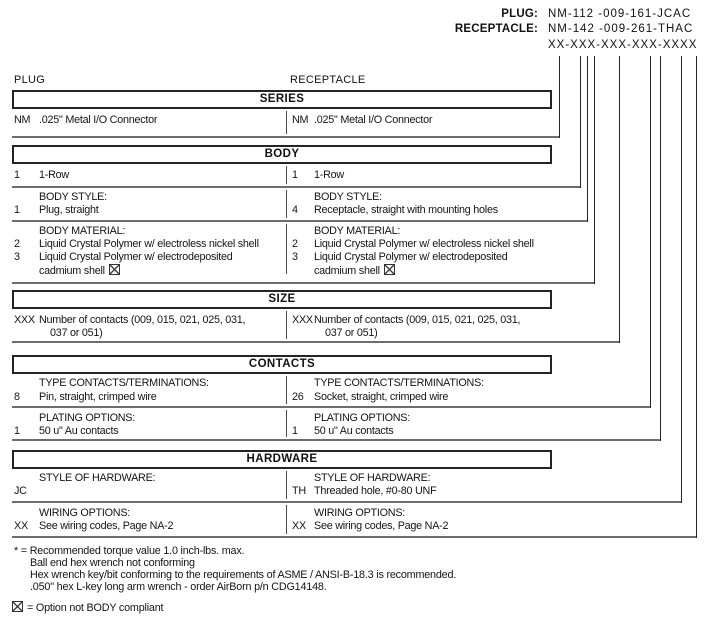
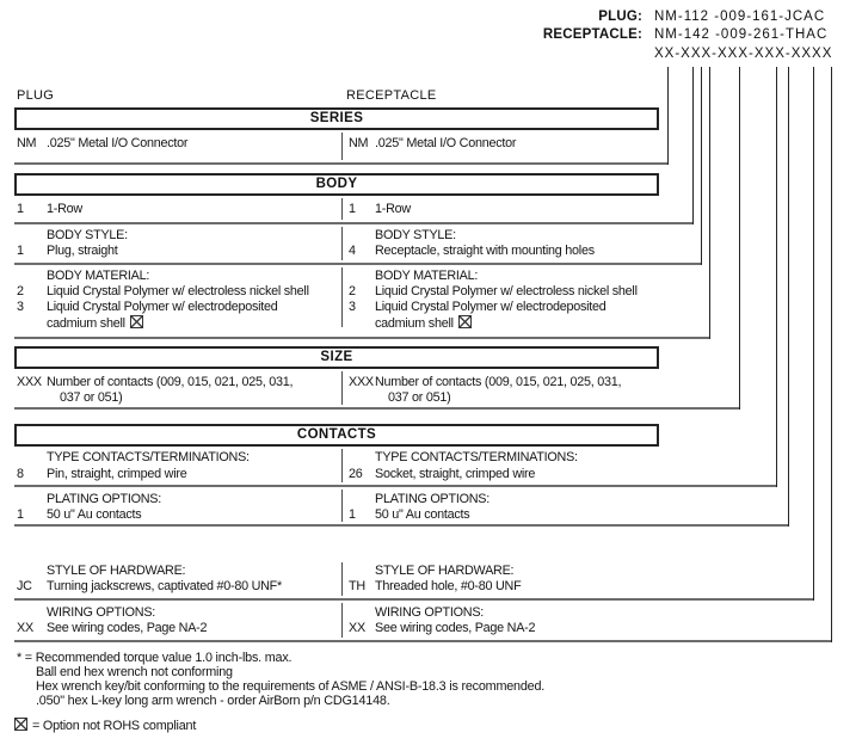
  PLUG:
  NM-112 -009-161-JCAC
  RECEPTACLE:
  NM-142 -009-261-THAC
  XX-XXX-XXX-XXX-XXXX
  PLUG
  RECEPTACLE
  SERIES
  BODY
  SIZE
  CONTACTS
- HARDWARE
  NM
  .025" Metal I/O Connector
  NM
  .025" Metal I/O Connector
  1
  1-Row
  1
  1-Row
  BODY STYLE:
  BODY STYLE:
  1
  Plug, straight
  4
  Receptacle, straight with mounting holes
  BODY MATERIAL:
  BODY MATERIAL:
  2
  Liquid Crystal Polymer w/ electroless nickel shell
  2
  Liquid Crystal Polymer w/ electroless nickel shell
  3
  Liquid Crystal Polymer w/ electrodeposited
  3
  Liquid Crystal Polymer w/ electrodeposited
  cadmium shell
  cadmium shell
  XXX
  Number of contacts (009, 015, 021, 025, 031,
  037 or 051)
  XXX
  Number of contacts (009, 015, 021, 025, 031,
  037 or 051)
  TYPE CONTACTS/TERMINATIONS:
  TYPE CONTACTS/TERMINATIONS:
  8
  Pin, straight, crimped wire
  26
  Socket, straight, crimped wire
  PLATING OPTIONS:
  PLATING OPTIONS:
  1
  50 u" Au contacts
  1
  50 u" Au contacts
  STYLE OF HARDWARE:
  STYLE OF HARDWARE:
  JC
+ Turning jackscrews, captivated #0-80 UNF*
  TH
  Threaded hole, #0-80 UNF
  WIRING OPTIONS:
  WIRING OPTIONS:
  XX
  See wiring codes, Page NA-2
  XX
  See wiring codes, Page NA-2
  * = Recommended torque value 1.0 inch-lbs. max.
  Ball end hex wrench not conforming
  Hex wrench key/bit conforming to the requirements of ASME / ANSI-B-18.3 is recommended.
  .050" hex L-key long arm wrench - order AirBorn p/n CDG14148.
- = Option not BODY compliant
+ = Option not ROHS compliant
